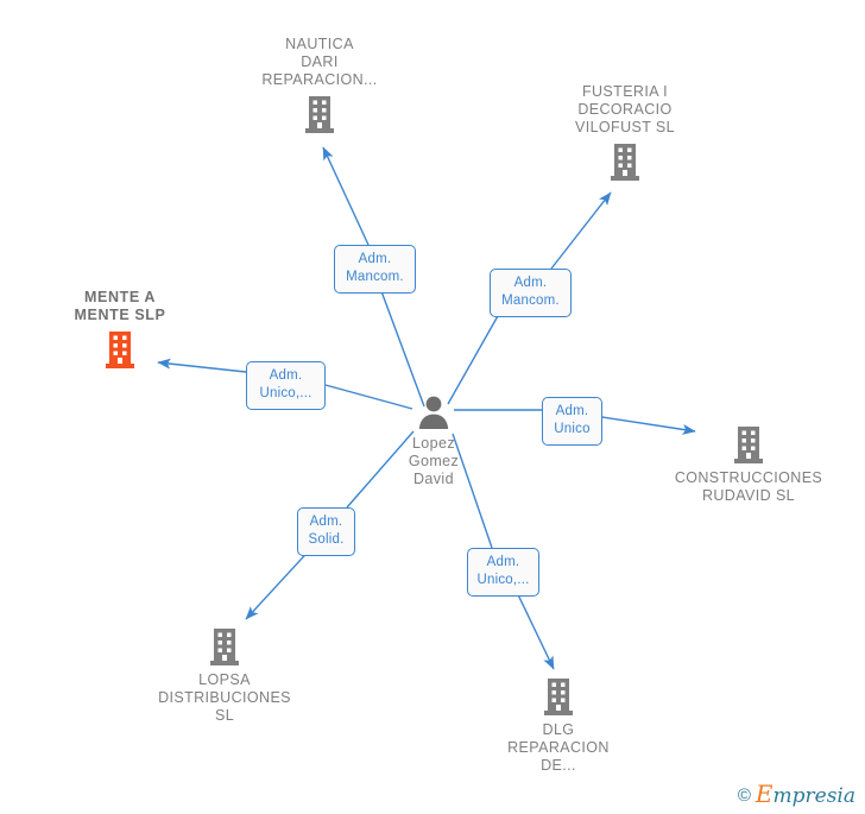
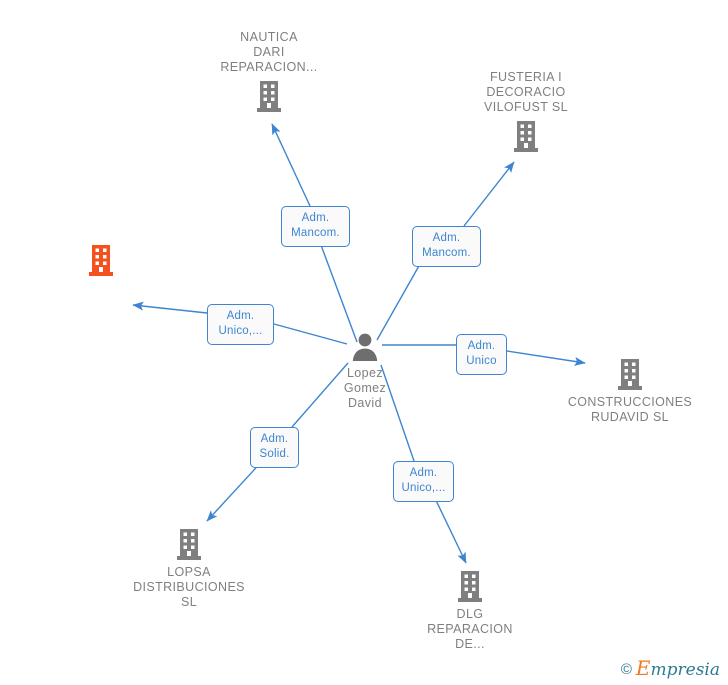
  Adm.
  Mancom.
  Adm.
  Mancom.
  Adm.
  Unico,...
  Adm.
  Unico
  Adm.
  Solid.
  Adm.
  Unico,...
  NAUTICA
  DARI
  REPARACION...
  FUSTERIA I
  DECORACIO
  VILOFUST SL
- MENTE A
- MENTE SLP
  CONSTRUCCIONES
  RUDAVID SL
  LOPSA
  DISTRIBUCIONES
  SL
  DLG
  REPARACION
  DE...
  Lopez
  Gomez
  David
  ©
  Empresia
